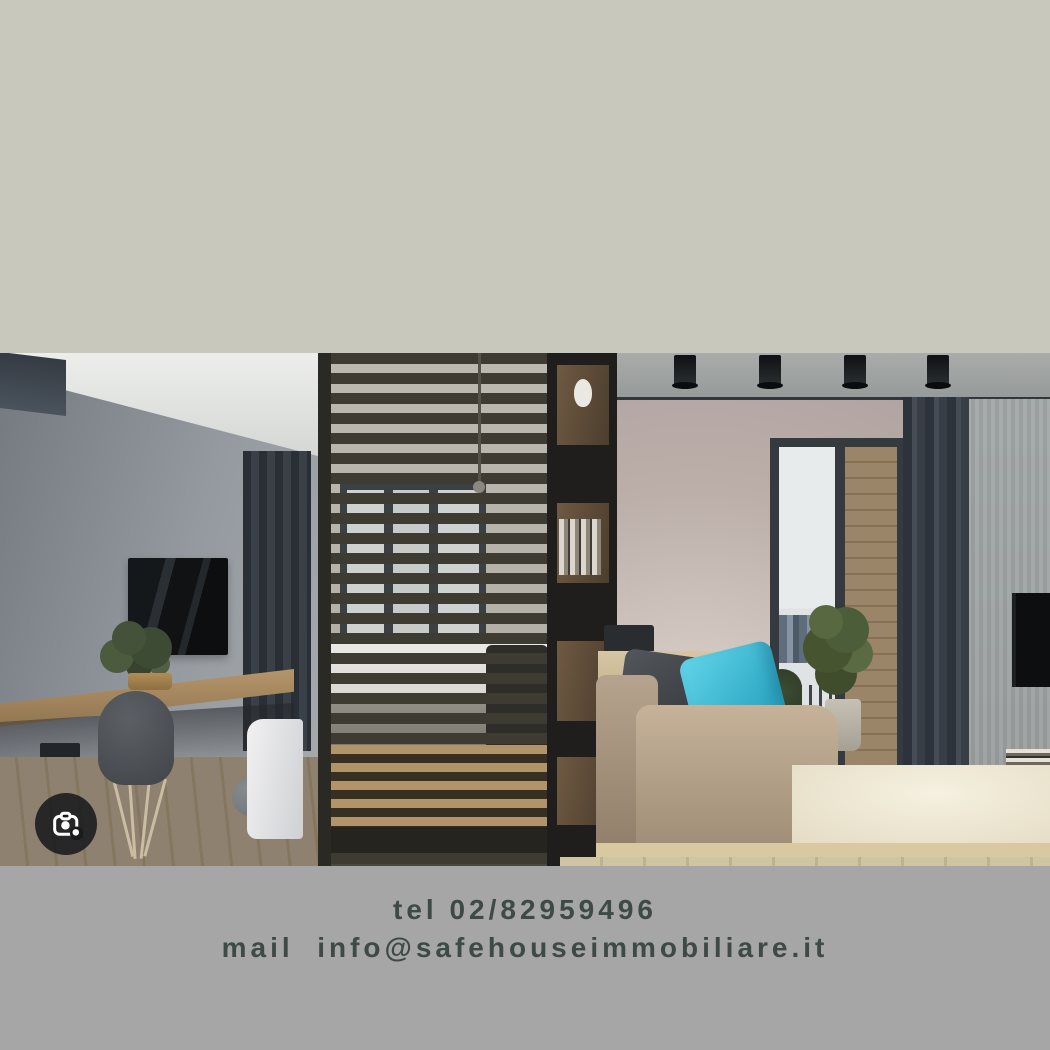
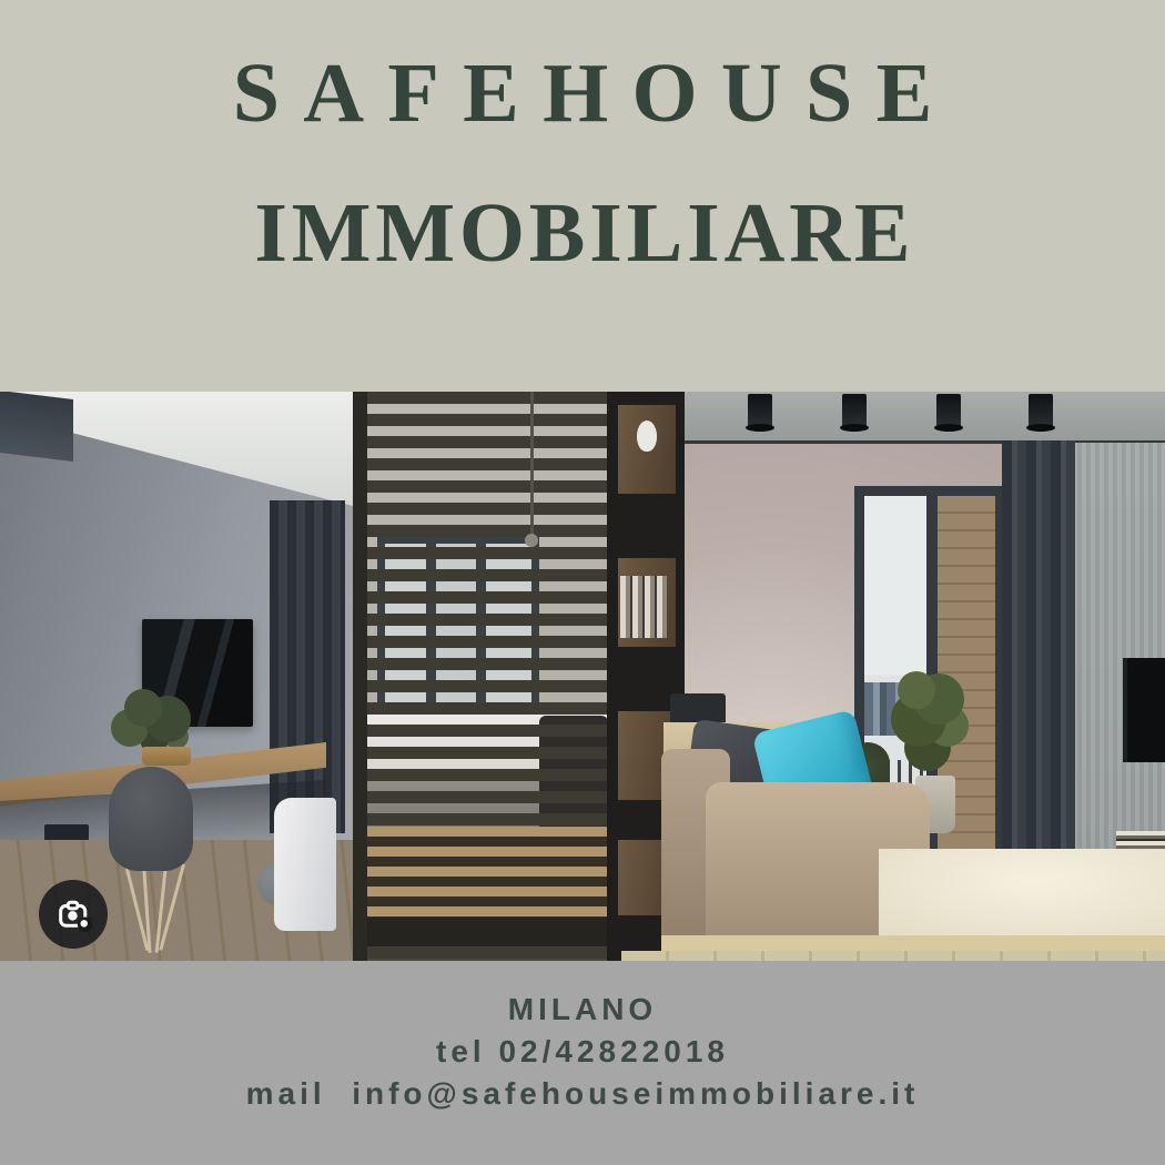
+ SAFEHOUSE
+ IMMOBILIARE
+ MILANO
- tel 02/82959496
+ tel 02/42822018
  mail info@safehouseimmobiliare.it
